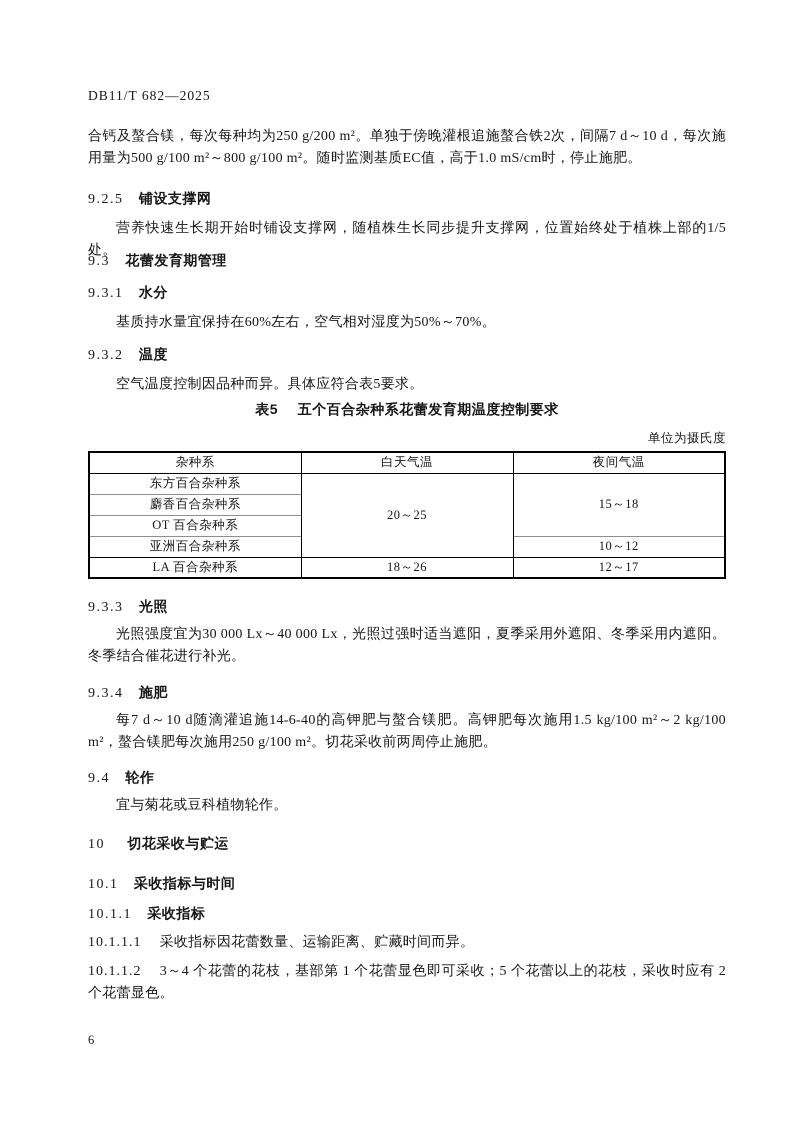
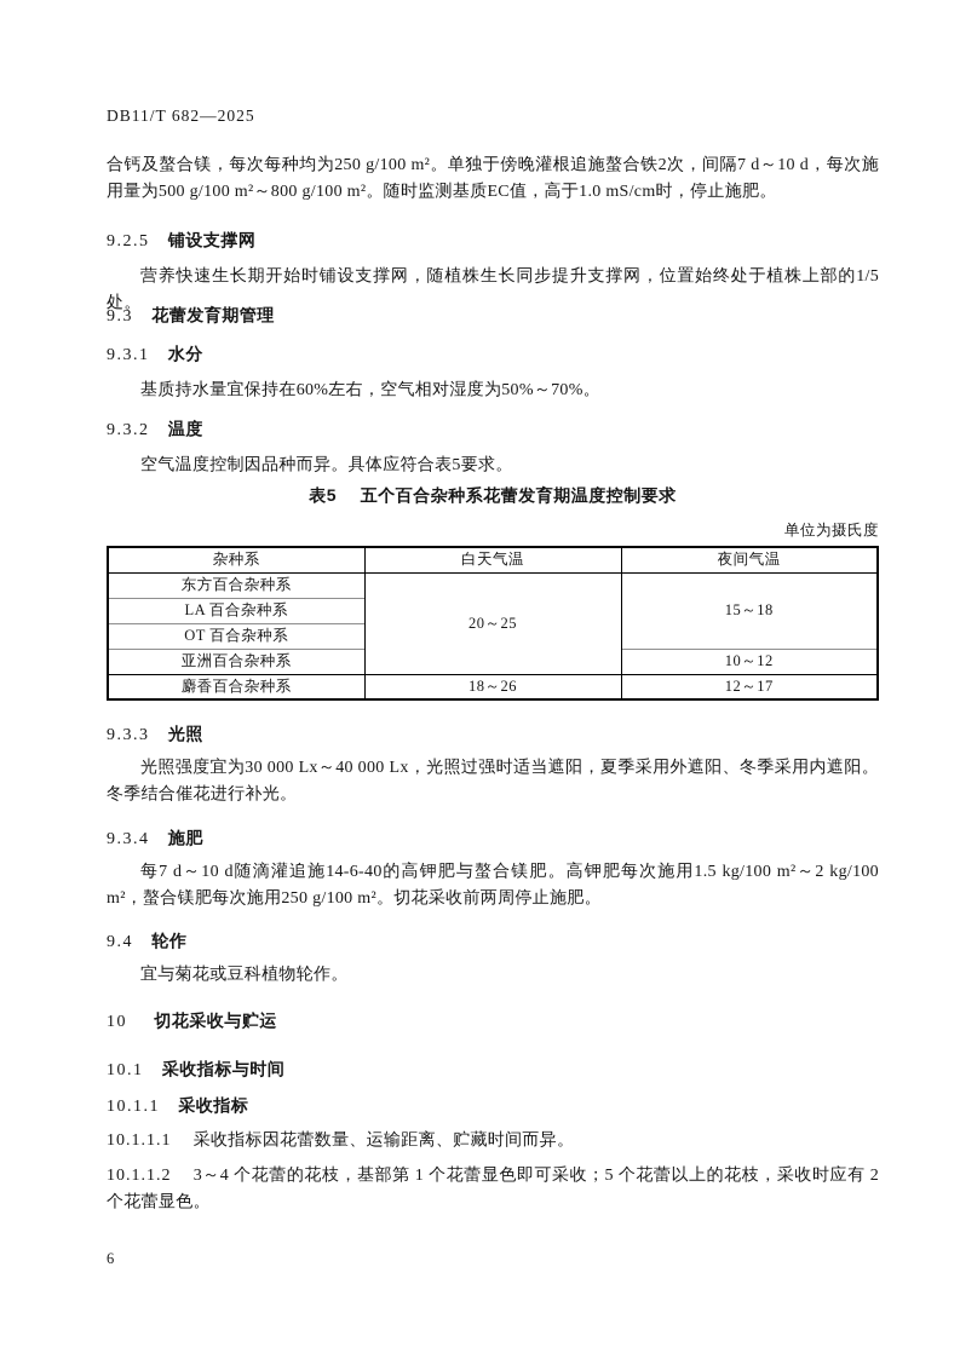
  DB11/T 682—2025
- 合钙及螯合镁，每次每种均为250 g/200 m²。单独于傍晚灌根追施螯合铁2次，间隔7 d～10 d，每次施用量为500 g/100 m²～800 g/100 m²。随时监测基质EC值，高于1.0 mS/cm时，停止施肥。
+ 合钙及螯合镁，每次每种均为250 g/100 m²。单独于傍晚灌根追施螯合铁2次，间隔7 d～10 d，每次施用量为500 g/100 m²～800 g/100 m²。随时监测基质EC值，高于1.0 mS/cm时，停止施肥。
  9.2.5 铺设支撑网
  营养快速生长期开始时铺设支撑网，随植株生长同步提升支撑网，位置始终处于植株上部的1/5处。
  9.3 花蕾发育期管理
  9.3.1 水分
  基质持水量宜保持在60%左右，空气相对湿度为50%～70%。
  9.3.2 温度
  空气温度控制因品种而异。具体应符合表5要求。
  表5 五个百合杂种系花蕾发育期温度控制要求
  单位为摄氏度
  杂种系	白天气温	夜间气温
  东方百合杂种系	20～25	15～18
- 麝香百合杂种系
+ LA 百合杂种系
  OT 百合杂种系
  亚洲百合杂种系	10～12
- LA 百合杂种系	18～26	12～17
+ 麝香百合杂种系	18～26	12～17
  9.3.3 光照
  光照强度宜为30 000 Lx～40 000 Lx，光照过强时适当遮阳，夏季采用外遮阳、冬季采用内遮阳。冬季结合催花进行补光。
  9.3.4 施肥
  每7 d～10 d随滴灌追施14-6-40的高钾肥与螯合镁肥。高钾肥每次施用1.5 kg/100 m²～2 kg/100 m²，螯合镁肥每次施用250 g/100 m²。切花采收前两周停止施肥。
  9.4 轮作
  宜与菊花或豆科植物轮作。
  10 切花采收与贮运
  10.1 采收指标与时间
  10.1.1 采收指标
  10.1.1.1 采收指标因花蕾数量、运输距离、贮藏时间而异。
  10.1.1.2 3～4 个花蕾的花枝，基部第 1 个花蕾显色即可采收；5 个花蕾以上的花枝，采收时应有 2 个花蕾显色。
  6
